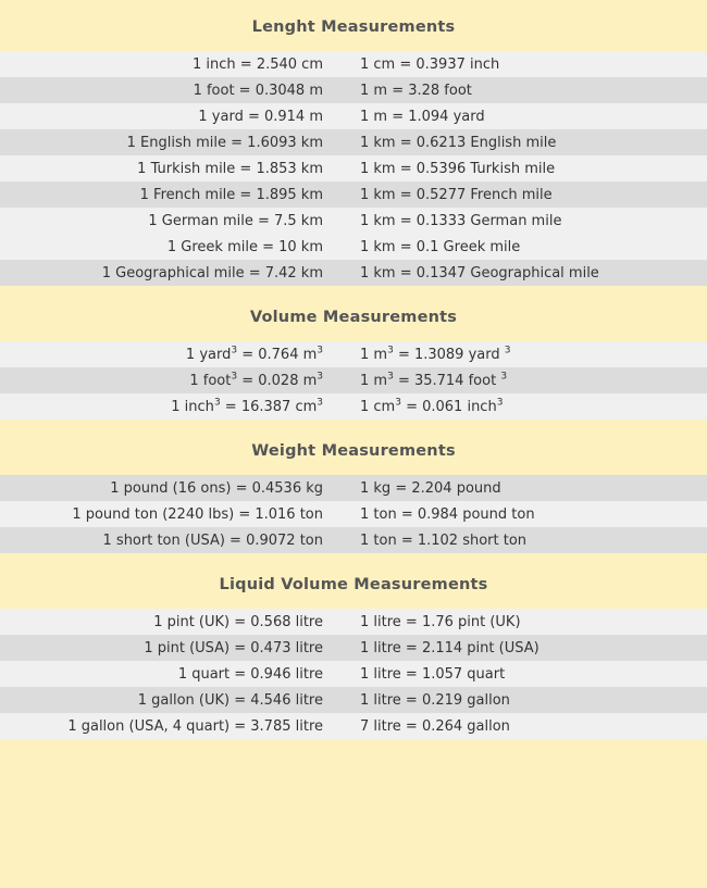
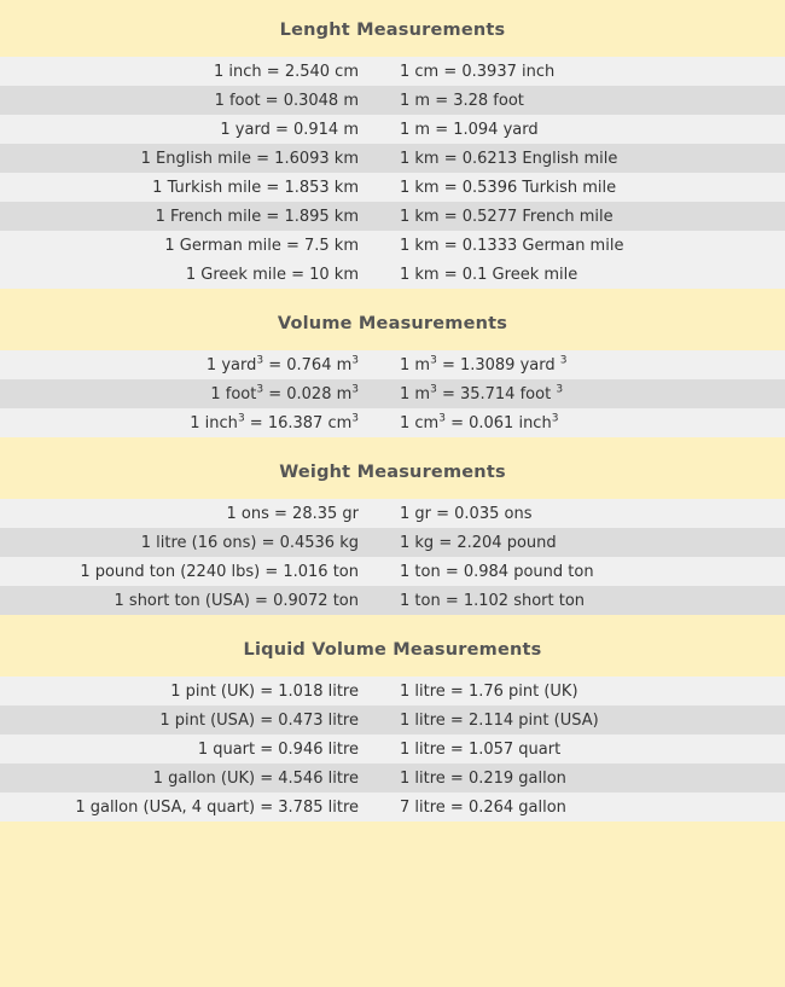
  Lenght Measurements
  1 inch = 2.540 cm	1 cm = 0.3937 inch
  1 foot = 0.3048 m	1 m = 3.28 foot
  1 yard = 0.914 m	1 m = 1.094 yard
  1 English mile = 1.6093 km	1 km = 0.6213 English mile
  1 Turkish mile = 1.853 km	1 km = 0.5396 Turkish mile
  1 French mile = 1.895 km	1 km = 0.5277 French mile
  1 German mile = 7.5 km	1 km = 0.1333 German mile
  1 Greek mile = 10 km	1 km = 0.1 Greek mile
- 1 Geographical mile = 7.42 km	1 km = 0.1347 Geographical mile
  Volume Measurements
  1 yard3 = 0.764 m3	1 m3 = 1.3089 yard 3
  1 foot3 = 0.028 m3	1 m3 = 35.714 foot 3
  1 inch3 = 16.387 cm3	1 cm3 = 0.061 inch3
  Weight Measurements
+ 1 ons = 28.35 gr	1 gr = 0.035 ons
- 1 pound (16 ons) = 0.4536 kg	1 kg = 2.204 pound
+ 1 litre (16 ons) = 0.4536 kg	1 kg = 2.204 pound
  1 pound ton (2240 lbs) = 1.016 ton	1 ton = 0.984 pound ton
  1 short ton (USA) = 0.9072 ton	1 ton = 1.102 short ton
  Liquid Volume Measurements
- 1 pint (UK) = 0.568 litre	1 litre = 1.76 pint (UK)
+ 1 pint (UK) = 1.018 litre	1 litre = 1.76 pint (UK)
  1 pint (USA) = 0.473 litre	1 litre = 2.114 pint (USA)
  1 quart = 0.946 litre	1 litre = 1.057 quart
  1 gallon (UK) = 4.546 litre	1 litre = 0.219 gallon
  1 gallon (USA, 4 quart) = 3.785 litre	7 litre = 0.264 gallon
